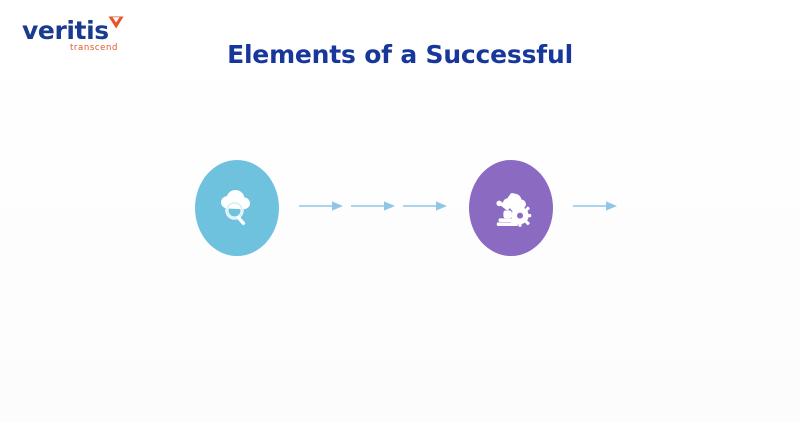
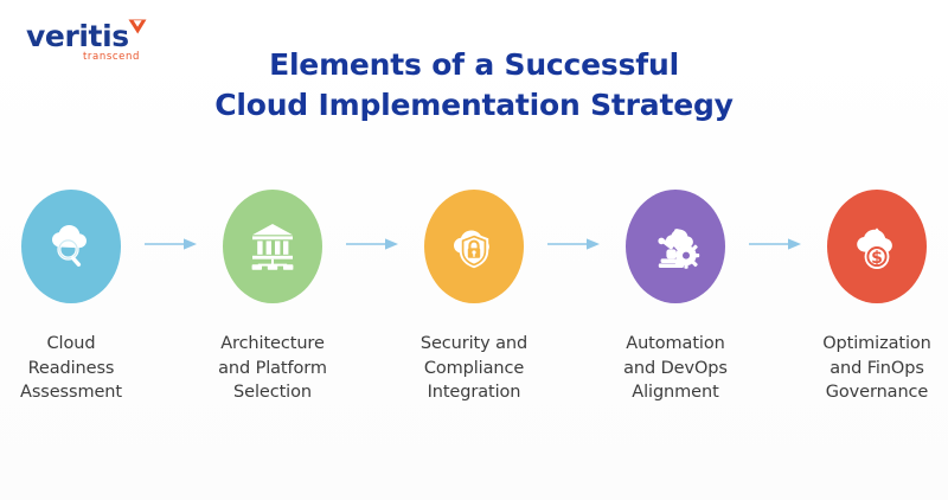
  veritis
  transcend
  Elements of a Successful
+ Cloud Implementation Strategy
+ Cloud
+ Readiness
+ Assessment
+ Architecture
+ and Platform
+ Selection
+ Security and
+ Compliance
+ Integration
+ Automation
+ and DevOps
+ Alignment
+ $
+ Optimization
+ and FinOps
+ Governance
